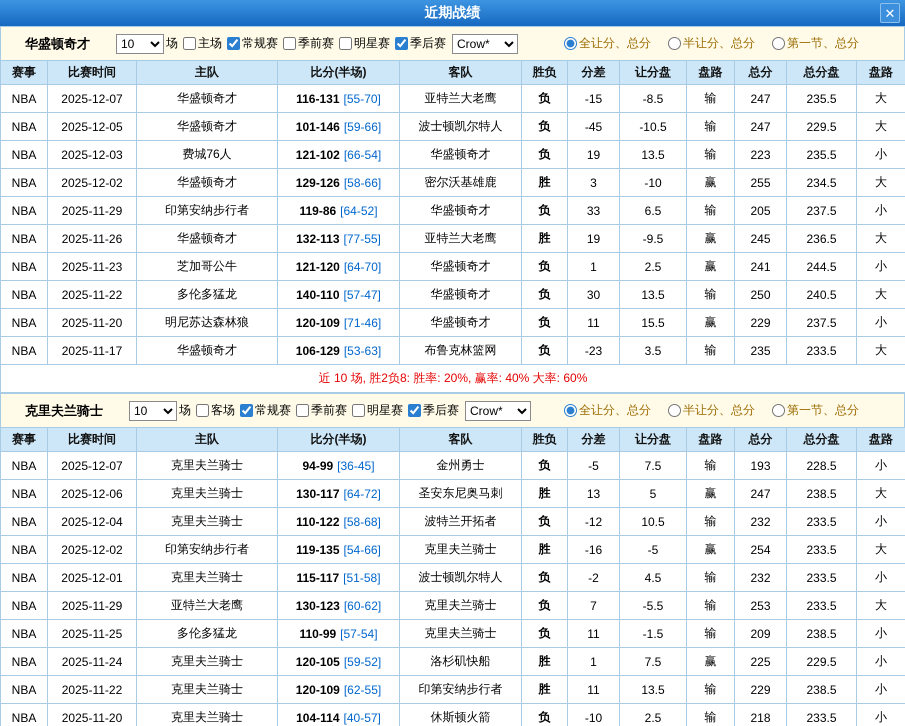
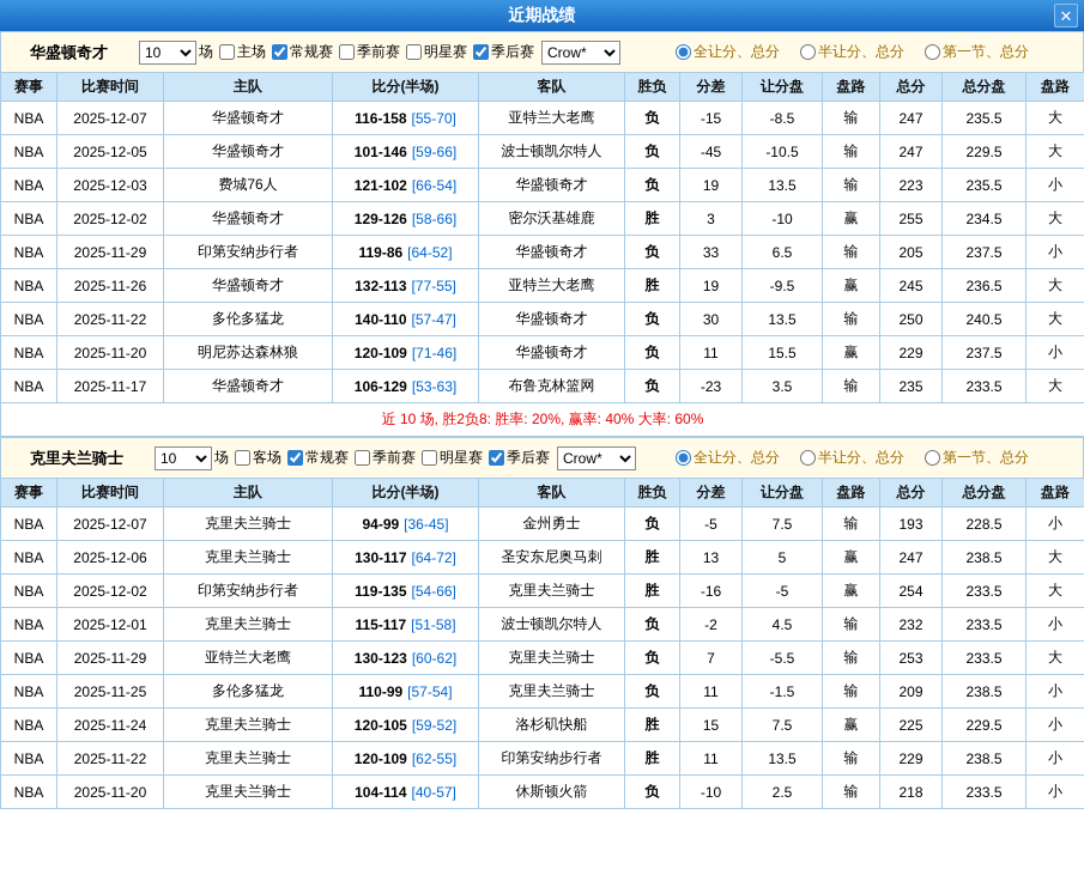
  近期战绩
  ✕
  华盛顿奇才
  10
  场
  主场
  常规赛
  季前赛
  明星赛
  季后赛
  Crow*
  全让分、总分
  半让分、总分
  第一节、总分
  赛事	比赛时间	主队	比分(半场)	客队	胜负	分差	让分盘	盘路	总分	总分盘	盘路
- NBA	2025-12-07	华盛顿奇才	116-131 [55-70]	亚特兰大老鹰	负	-15	-8.5	输	247	235.5	大
+ NBA	2025-12-07	华盛顿奇才	116-158 [55-70]	亚特兰大老鹰	负	-15	-8.5	输	247	235.5	大
  NBA	2025-12-05	华盛顿奇才	101-146 [59-66]	波士顿凯尔特人	负	-45	-10.5	输	247	229.5	大
  NBA	2025-12-03	费城76人	121-102 [66-54]	华盛顿奇才	负	19	13.5	输	223	235.5	小
  NBA	2025-12-02	华盛顿奇才	129-126 [58-66]	密尔沃基雄鹿	胜	3	-10	赢	255	234.5	大
  NBA	2025-11-29	印第安纳步行者	119-86 [64-52]	华盛顿奇才	负	33	6.5	输	205	237.5	小
  NBA	2025-11-26	华盛顿奇才	132-113 [77-55]	亚特兰大老鹰	胜	19	-9.5	赢	245	236.5	大
- NBA	2025-11-23	芝加哥公牛	121-120 [64-70]	华盛顿奇才	负	1	2.5	赢	241	244.5	小
  NBA	2025-11-22	多伦多猛龙	140-110 [57-47]	华盛顿奇才	负	30	13.5	输	250	240.5	大
  NBA	2025-11-20	明尼苏达森林狼	120-109 [71-46]	华盛顿奇才	负	11	15.5	赢	229	237.5	小
  NBA	2025-11-17	华盛顿奇才	106-129 [53-63]	布鲁克林篮网	负	-23	3.5	输	235	233.5	大
  近 10 场, 胜2负8: 胜率: 20%, 赢率: 40% 大率: 60%
  克里夫兰骑士
  10
  场
  客场
  常规赛
  季前赛
  明星赛
  季后赛
  Crow*
  全让分、总分
  半让分、总分
  第一节、总分
  赛事	比赛时间	主队	比分(半场)	客队	胜负	分差	让分盘	盘路	总分	总分盘	盘路
  NBA	2025-12-07	克里夫兰骑士	94-99 [36-45]	金州勇士	负	-5	7.5	输	193	228.5	小
  NBA	2025-12-06	克里夫兰骑士	130-117 [64-72]	圣安东尼奥马刺	胜	13	5	赢	247	238.5	大
- NBA	2025-12-04	克里夫兰骑士	110-122 [58-68]	波特兰开拓者	负	-12	10.5	输	232	233.5	小
  NBA	2025-12-02	印第安纳步行者	119-135 [54-66]	克里夫兰骑士	胜	-16	-5	赢	254	233.5	大
  NBA	2025-12-01	克里夫兰骑士	115-117 [51-58]	波士顿凯尔特人	负	-2	4.5	输	232	233.5	小
  NBA	2025-11-29	亚特兰大老鹰	130-123 [60-62]	克里夫兰骑士	负	7	-5.5	输	253	233.5	大
  NBA	2025-11-25	多伦多猛龙	110-99 [57-54]	克里夫兰骑士	负	11	-1.5	输	209	238.5	小
- NBA	2025-11-24	克里夫兰骑士	120-105 [59-52]	洛杉矶快船	胜	1	7.5	赢	225	229.5	小
+ NBA	2025-11-24	克里夫兰骑士	120-105 [59-52]	洛杉矶快船	胜	15	7.5	赢	225	229.5	小
  NBA	2025-11-22	克里夫兰骑士	120-109 [62-55]	印第安纳步行者	胜	11	13.5	输	229	238.5	小
  NBA	2025-11-20	克里夫兰骑士	104-114 [40-57]	休斯顿火箭	负	-10	2.5	输	218	233.5	小
